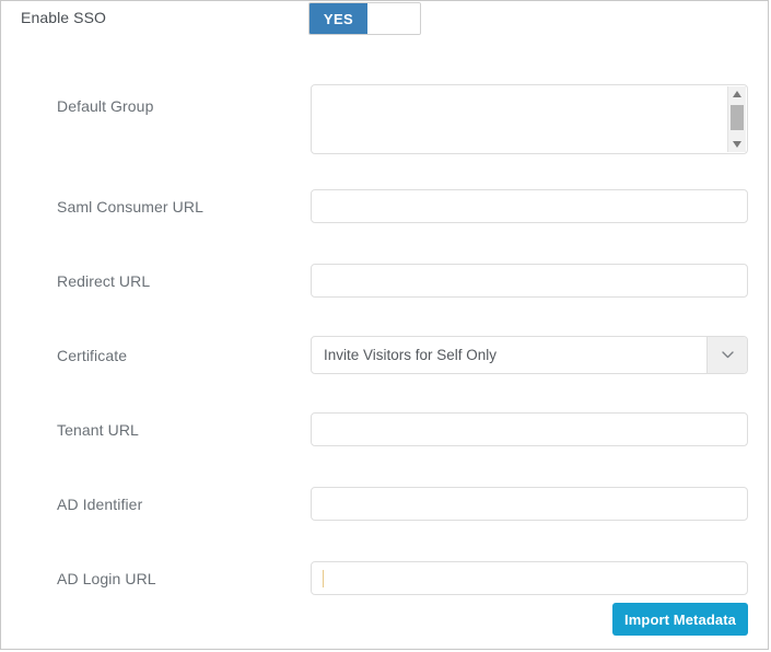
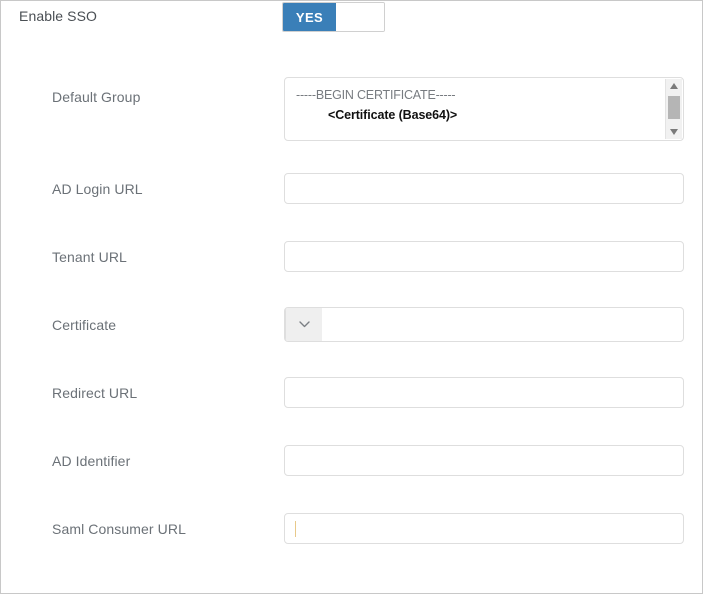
  Enable SSO
  YES
  Default Group
+ -----BEGIN CERTIFICATE-----
+ <Certificate (Base64)>
- Saml Consumer URL
+ AD Login URL
- Redirect URL
+ Tenant URL
  Certificate
- Invite Visitors for Self Only
- Tenant URL
+ Redirect URL
  AD Identifier
- AD Login URL
+ Saml Consumer URL
- Import Metadata
